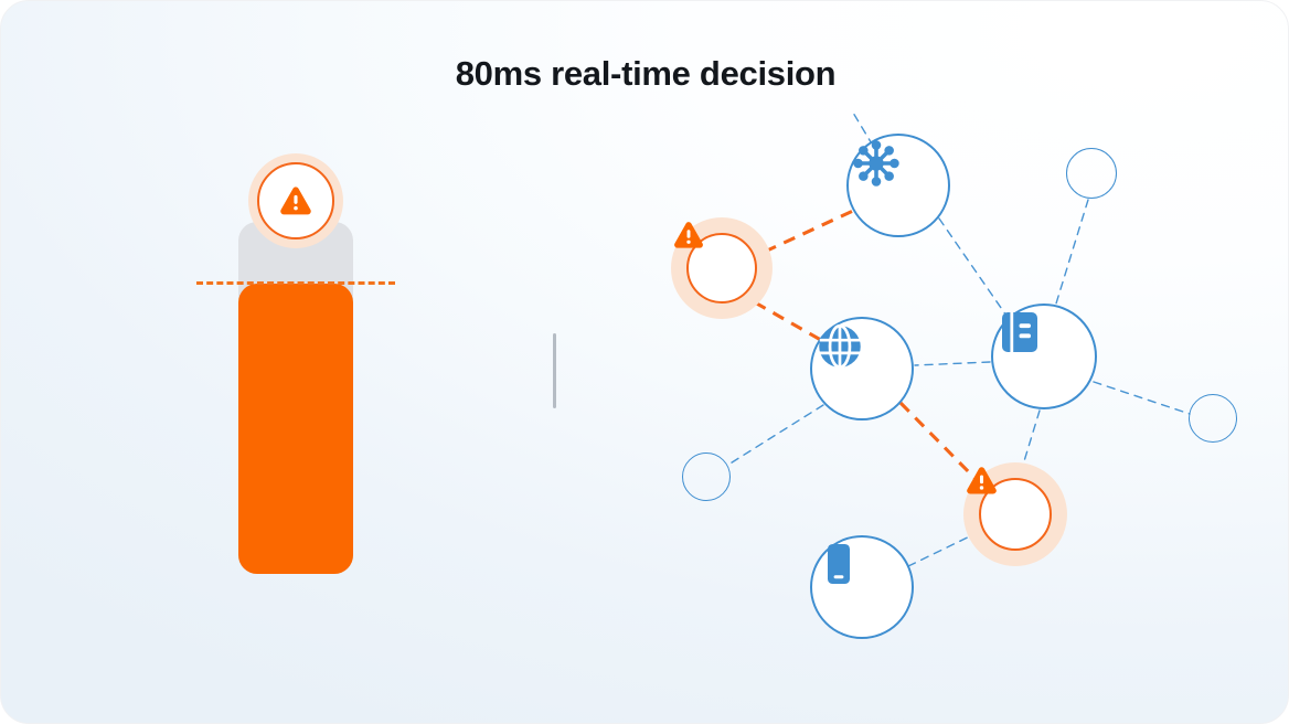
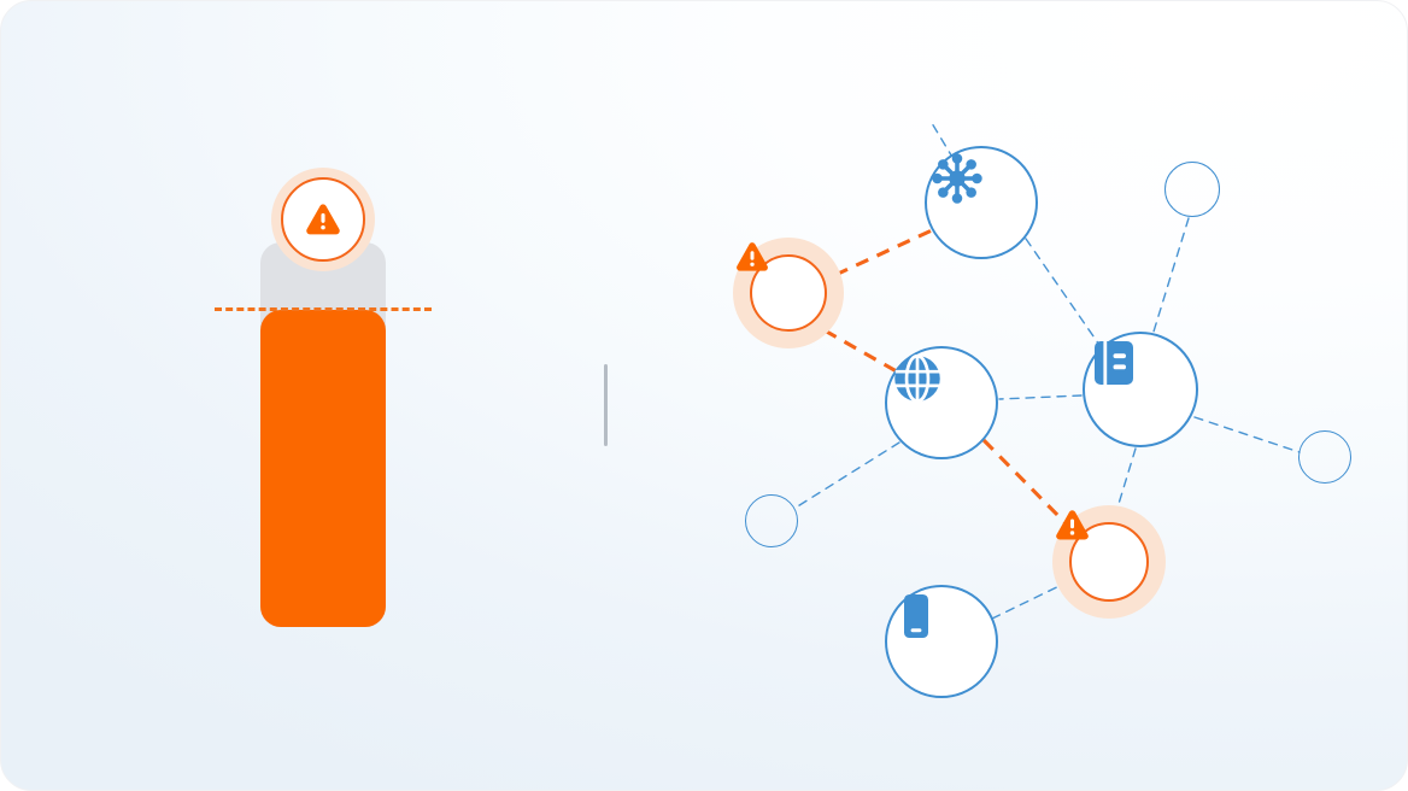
- 80ms real-time decision
